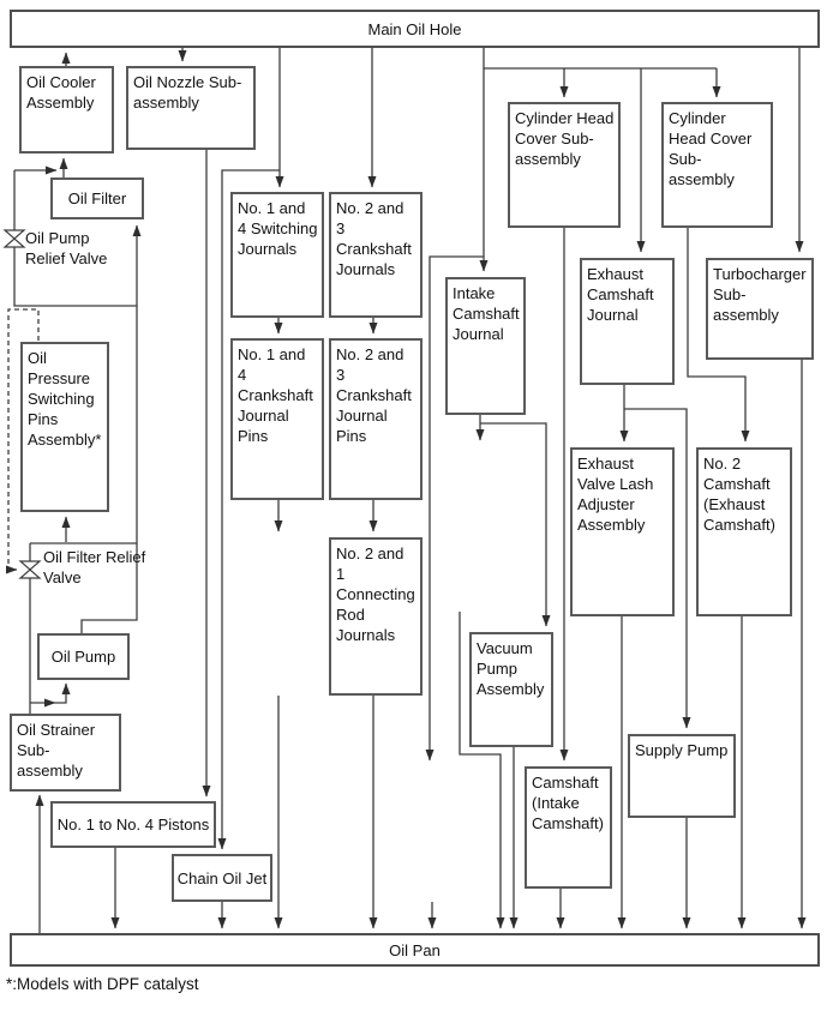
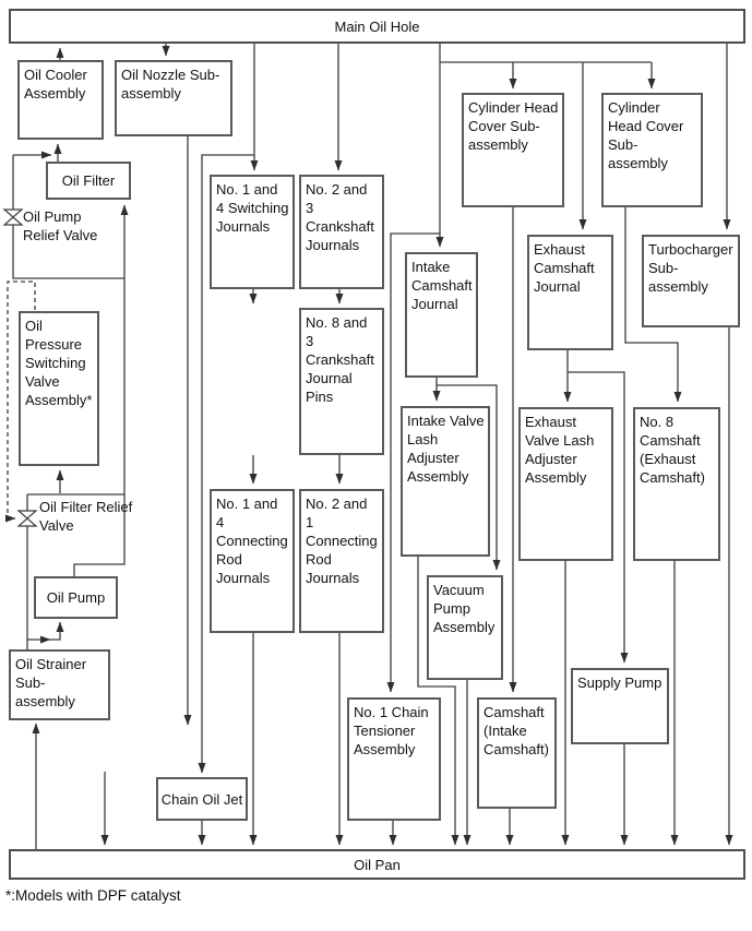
  Main Oil Hole
  Oil Cooler Assembly
  Oil Nozzle Sub-assembly
  Oil Filter
  Oil Pump Relief Valve
- Oil Pressure Switching Pins Assembly*
+ Oil Pressure Switching Valve Assembly*
  Oil Filter Relief Valve
  Oil Pump
  Oil Strainer Sub-assembly
- No. 1 to No. 4 Pistons
  Chain Oil Jet
  No. 1 and 4 Switching Journals
  No. 2 and 3 Crankshaft Journals
- No. 1 and 4 Crankshaft Journal Pins
- No. 2 and 3 Crankshaft Journal Pins
+ No. 8 and 3 Crankshaft Journal Pins
+ No. 1 and 4 Connecting Rod Journals
  No. 2 and 1 Connecting Rod Journals
  Intake Camshaft Journal
+ Intake Valve Lash Adjuster Assembly
  Vacuum Pump Assembly
+ No. 1 Chain Tensioner Assembly
  Camshaft (Intake Camshaft)
  Cylinder Head Cover Sub-assembly
  Cylinder Head Cover Sub-assembly
  Exhaust Camshaft Journal
  Exhaust Valve Lash Adjuster Assembly
- No. 2 Camshaft (Exhaust Camshaft)
+ No. 8 Camshaft (Exhaust Camshaft)
  Turbocharger Sub-assembly
  Supply Pump
  Oil Pan
  *:Models with DPF catalyst
